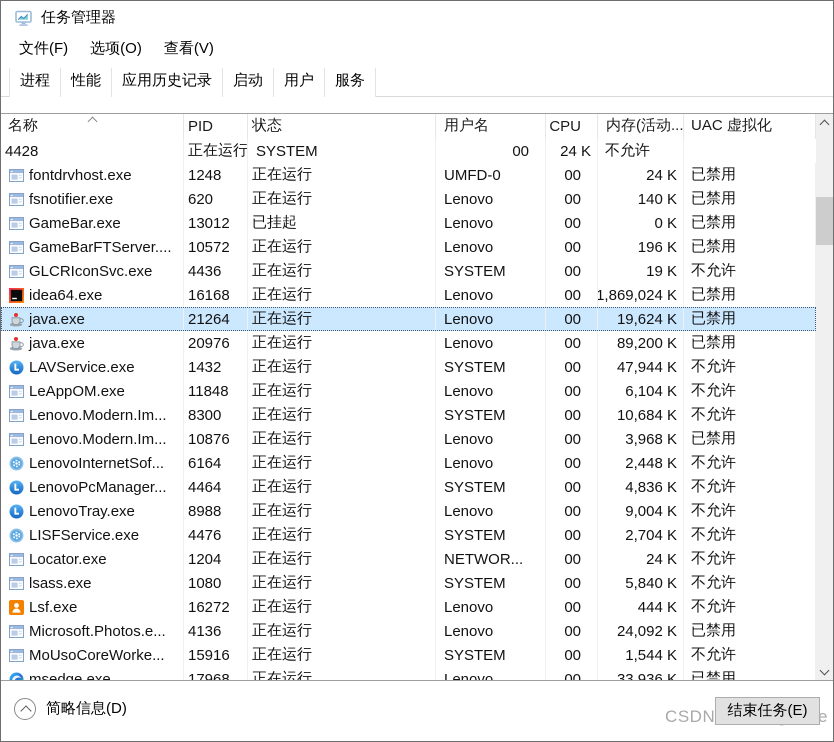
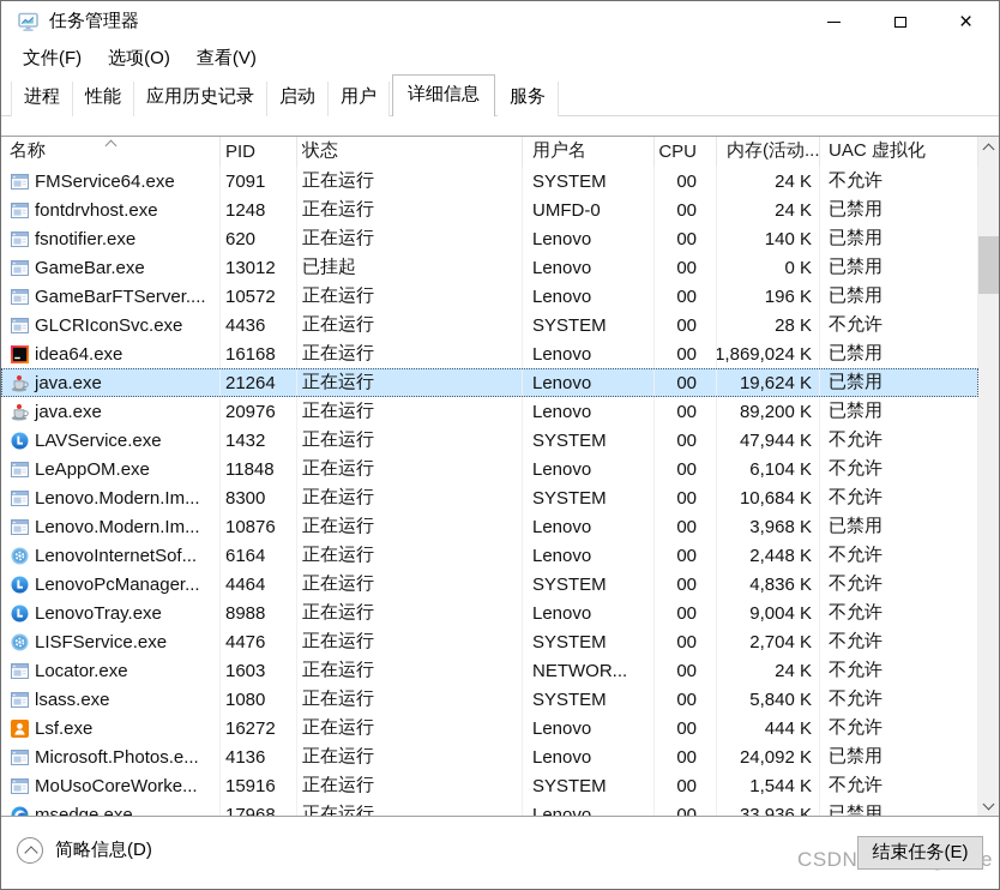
  任务管理器
+ ×
  文件(F)
  选项(O)
  查看(V)
  进程
  性能
  应用历史记录
  启动
  用户
+ 详细信息
  服务
  名称
  PID
  状态
  用户名
  CPU
  内存(活动...
  UAC 虚拟化
+ FMService64.exe
- 4428
+ 7091
  正在运行
  SYSTEM
  00
  24 K
  不允许
  fontdrvhost.exe
  1248
  正在运行
  UMFD-0
  00
  24 K
  已禁用
  fsnotifier.exe
  620
  正在运行
  Lenovo
  00
  140 K
  已禁用
  GameBar.exe
  13012
  已挂起
  Lenovo
  00
  0 K
  已禁用
  GameBarFTServer....
  10572
  正在运行
  Lenovo
  00
  196 K
  已禁用
  GLCRIconSvc.exe
  4436
  正在运行
  SYSTEM
  00
- 19 K
+ 28 K
  不允许
  idea64.exe
  16168
  正在运行
  Lenovo
  00
  1,869,024 K
  已禁用
  java.exe
  21264
  正在运行
  Lenovo
  00
  19,624 K
  已禁用
  java.exe
  20976
  正在运行
  Lenovo
  00
  89,200 K
  已禁用
  LAVService.exe
  1432
  正在运行
  SYSTEM
  00
  47,944 K
  不允许
  LeAppOM.exe
  11848
  正在运行
  Lenovo
  00
  6,104 K
  不允许
  Lenovo.Modern.Im...
  8300
  正在运行
  SYSTEM
  00
  10,684 K
  不允许
  Lenovo.Modern.Im...
  10876
  正在运行
  Lenovo
  00
  3,968 K
  已禁用
  LenovoInternetSof...
  6164
  正在运行
  Lenovo
  00
  2,448 K
  不允许
  LenovoPcManager...
  4464
  正在运行
  SYSTEM
  00
  4,836 K
  不允许
  LenovoTray.exe
  8988
  正在运行
  Lenovo
  00
  9,004 K
  不允许
  LISFService.exe
  4476
  正在运行
  SYSTEM
  00
  2,704 K
  不允许
  Locator.exe
- 1204
+ 1603
  正在运行
  NETWOR...
  00
  24 K
  不允许
  lsass.exe
  1080
  正在运行
  SYSTEM
  00
  5,840 K
  不允许
  Lsf.exe
  16272
  正在运行
  Lenovo
  00
  444 K
  不允许
  Microsoft.Photos.e...
  4136
  正在运行
  Lenovo
  00
  24,092 K
  已禁用
  MoUsoCoreWorke...
  15916
  正在运行
  SYSTEM
  00
  1,544 K
  不允许
  msedge.exe
  17968
  正在运行
  Lenovo
  00
  33,936 K
  已禁用
  简略信息(D)
  结束任务(E)
